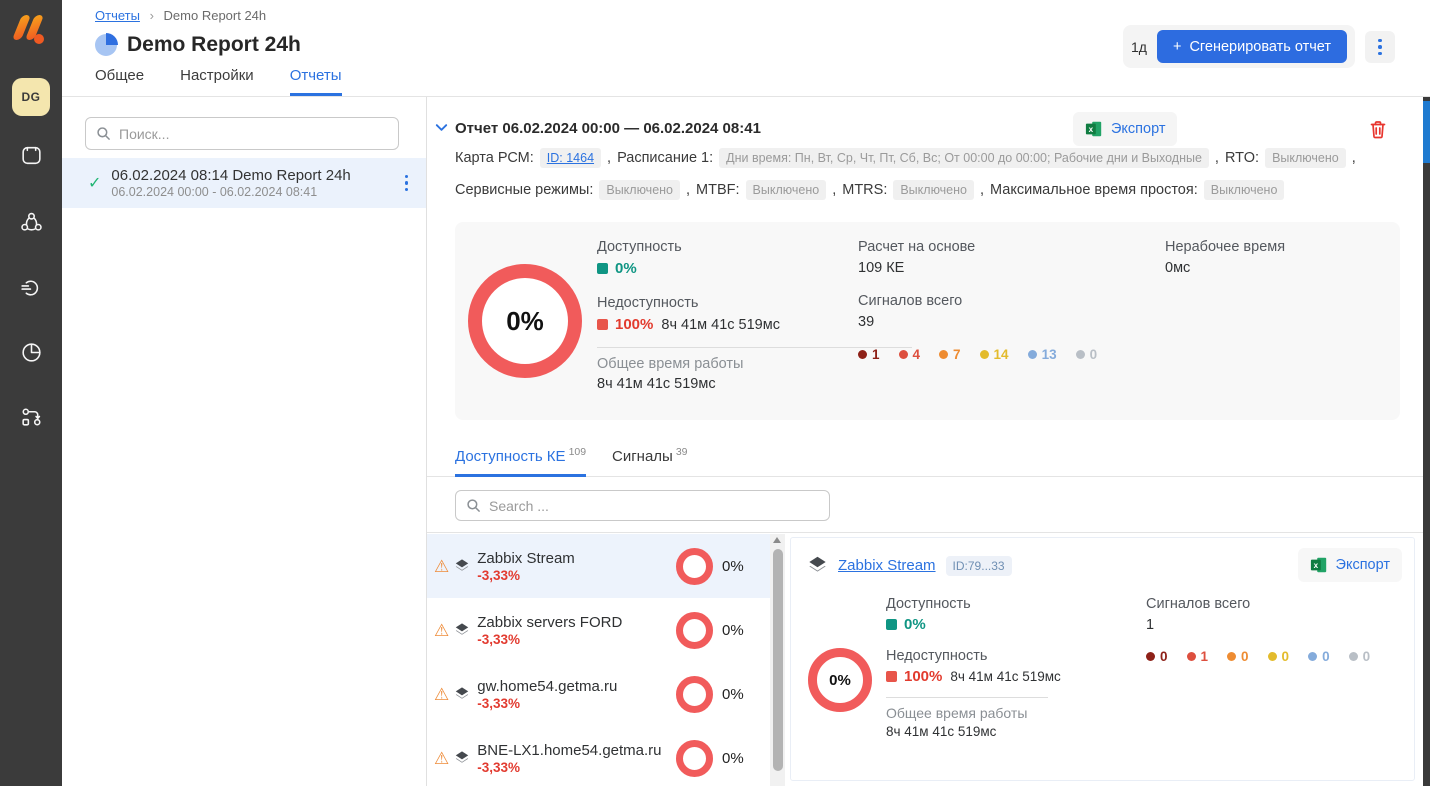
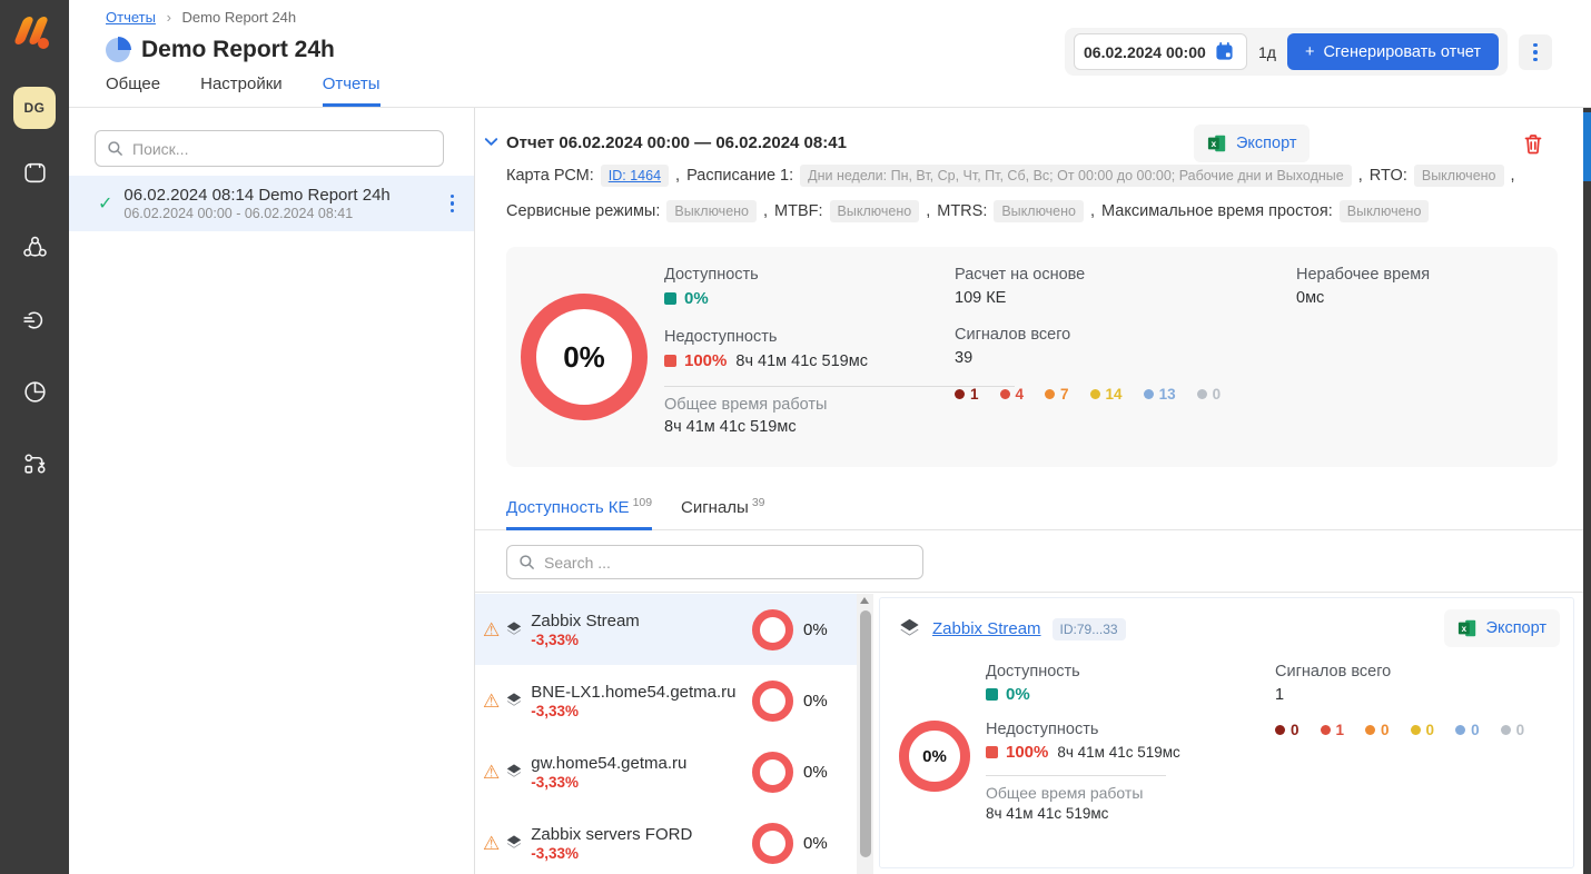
  DG
  Отчеты › Demo Report 24h
  Demo Report 24h
  Общее
  Настройки
  Отчеты
+ 06.02.2024 00:00
  1д
  +
  Сгенерировать отчет
  Поиск...
  ✓
  06.02.2024 08:14 Demo Report 24h
  06.02.2024 00:00 - 06.02.2024 08:41
  Отчет 06.02.2024 00:00 — 06.02.2024 08:41
  x
  Экспорт
  Карта РСМ:
  ID: 1464
  ,
  Расписание 1:
- Дни время: Пн, Вт, Ср, Чт, Пт, Сб, Вс; От 00:00 до 00:00; Рабочие дни и Выходные
+ Дни недели: Пн, Вт, Ср, Чт, Пт, Сб, Вс; От 00:00 до 00:00; Рабочие дни и Выходные
  ,
  RTO:
  Выключено
  ,
  Сервисные режимы:
  Выключено
  ,
  MTBF:
  Выключено
  ,
  MTRS:
  Выключено
  ,
  Максимальное время простоя:
  Выключено
  0%
  Доступность
  0%
  Недоступность
  100%
  8ч 41м 41с 519мс
  Общее время работы
  8ч 41м 41с 519мс
  Расчет на основе
  109 КЕ
  Сигналов всего
  39
  1
  4
  7
  14
  13
  0
  Нерабочее время
  0мс
  Доступность КЕ 109
  Сигналы 39
  Search ...
  ⚠
  Zabbix Stream
  -3,33%
  0%
  ⚠
- Zabbix servers FORD
+ BNE-LX1.home54.getma.ru
  -3,33%
  0%
  ⚠
  gw.home54.getma.ru
  -3,33%
  0%
  ⚠
- BNE-LX1.home54.getma.ru
+ Zabbix servers FORD
  -3,33%
  0%
  Zabbix Stream
  ID:79...33
  x
  Экспорт
  0%
  Доступность
  0%
  Недоступность
  100%
  8ч 41м 41с 519мс
  Общее время работы
  8ч 41м 41с 519мс
  Сигналов всего
  1
  0
  1
  0
  0
  0
  0
